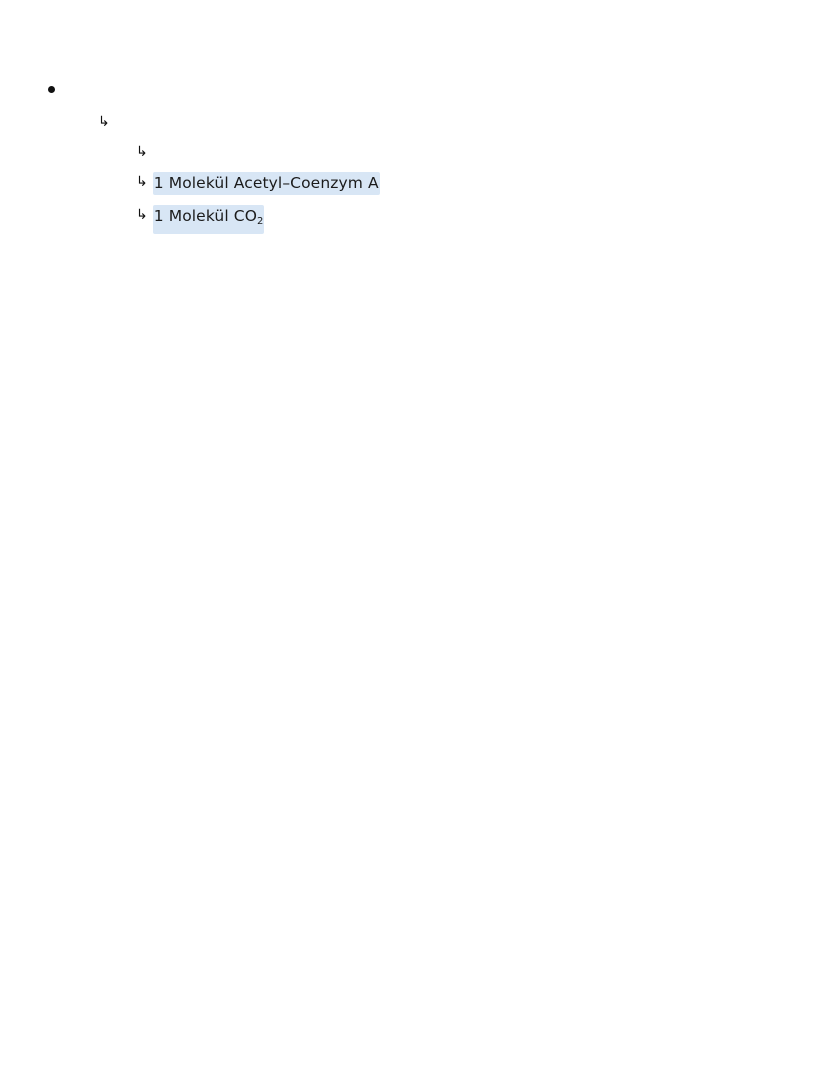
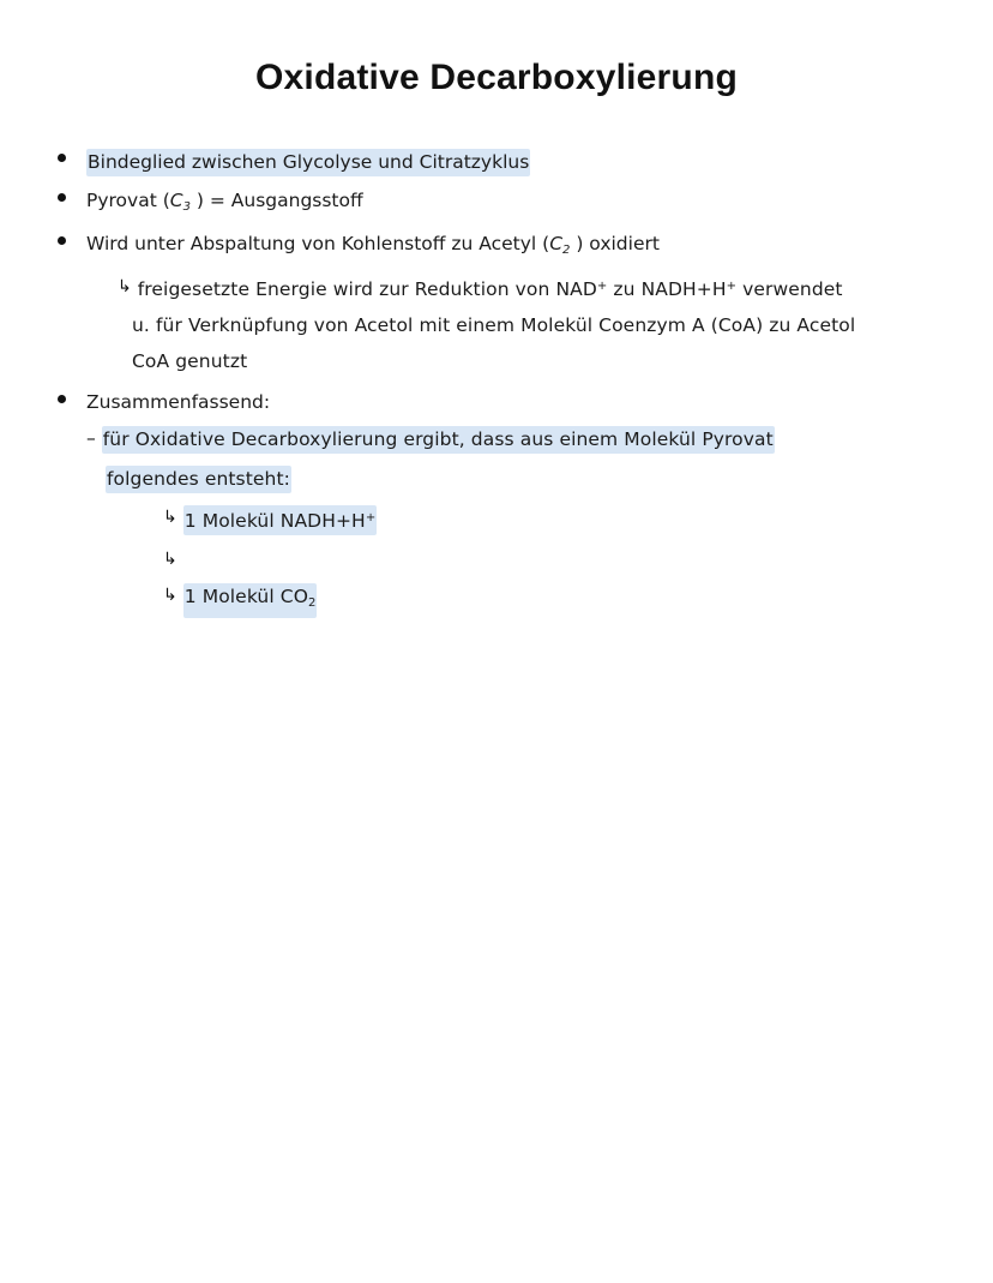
+ Oxidative Decarboxylierung
+ Bindeglied zwischen Glycolyse und Citratzyklus
+ Pyrovat (C3 ) = Ausgangsstoff
+ Wird unter Abspaltung von Kohlenstoff zu Acetyl (C2 ) oxidiert
  ↳
+ freigesetzte Energie wird zur Reduktion von NAD+ zu NADH+H+ verwendet
+ u. für Verknüpfung von Acetol mit einem Molekül Coenzym A (CoA) zu Acetol
+ CoA genutzt
+ Zusammenfassend:
+ –
+ für Oxidative Decarboxylierung ergibt, dass aus einem Molekül Pyrovat
+ folgendes entsteht:
  ↳
+ 1 Molekül NADH+H+
  ↳
- 1 Molekül Acetyl–Coenzym A
  ↳
  1 Molekül CO2
